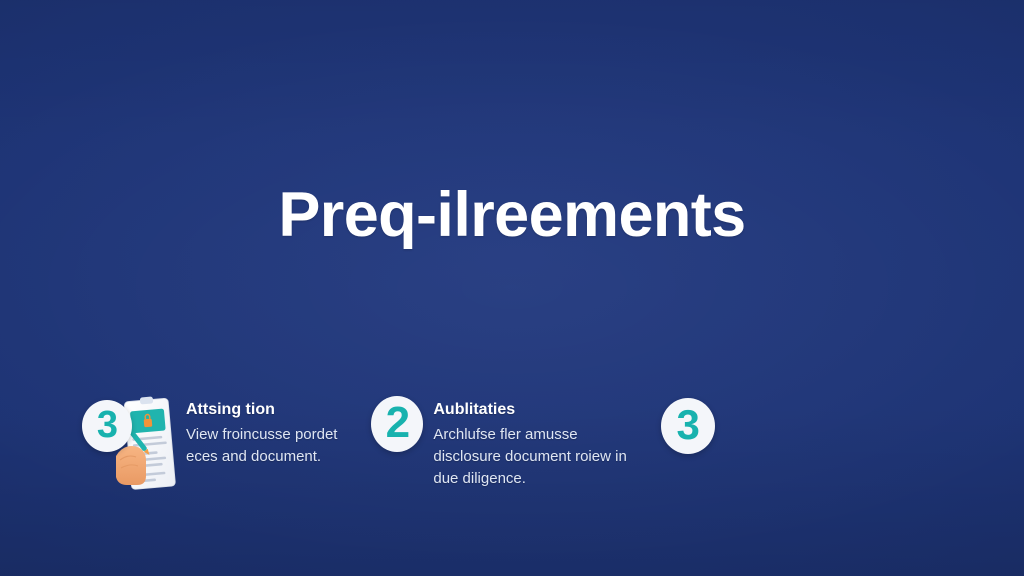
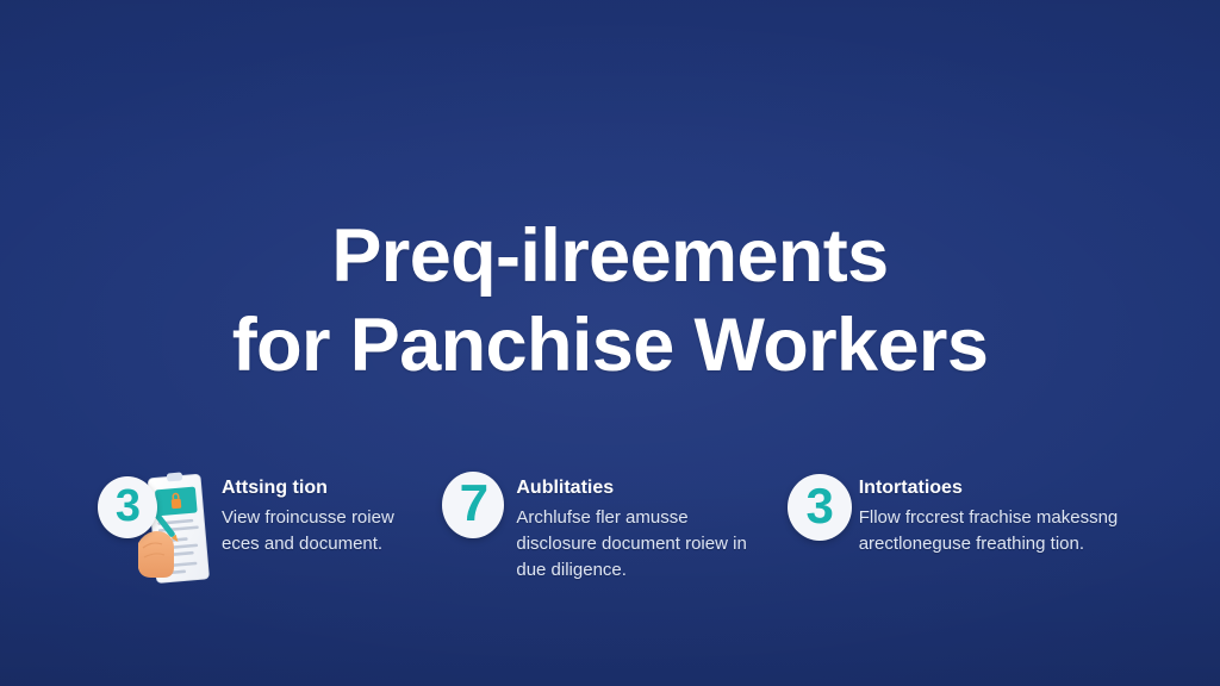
  Preq-ilreements
+ for Panchise Workers
  3
  Attsing tion
- View froincusse pordet eces and document.
+ View froincusse roiew eces and document.
- 2
+ 7
  Aublitaties
  Archlufse fler amusse disclosure document roiew in due diligence.
  3
+ Intortatioes
+ Fllow frccrest frachise makessng arectloneguse freathing tion.
